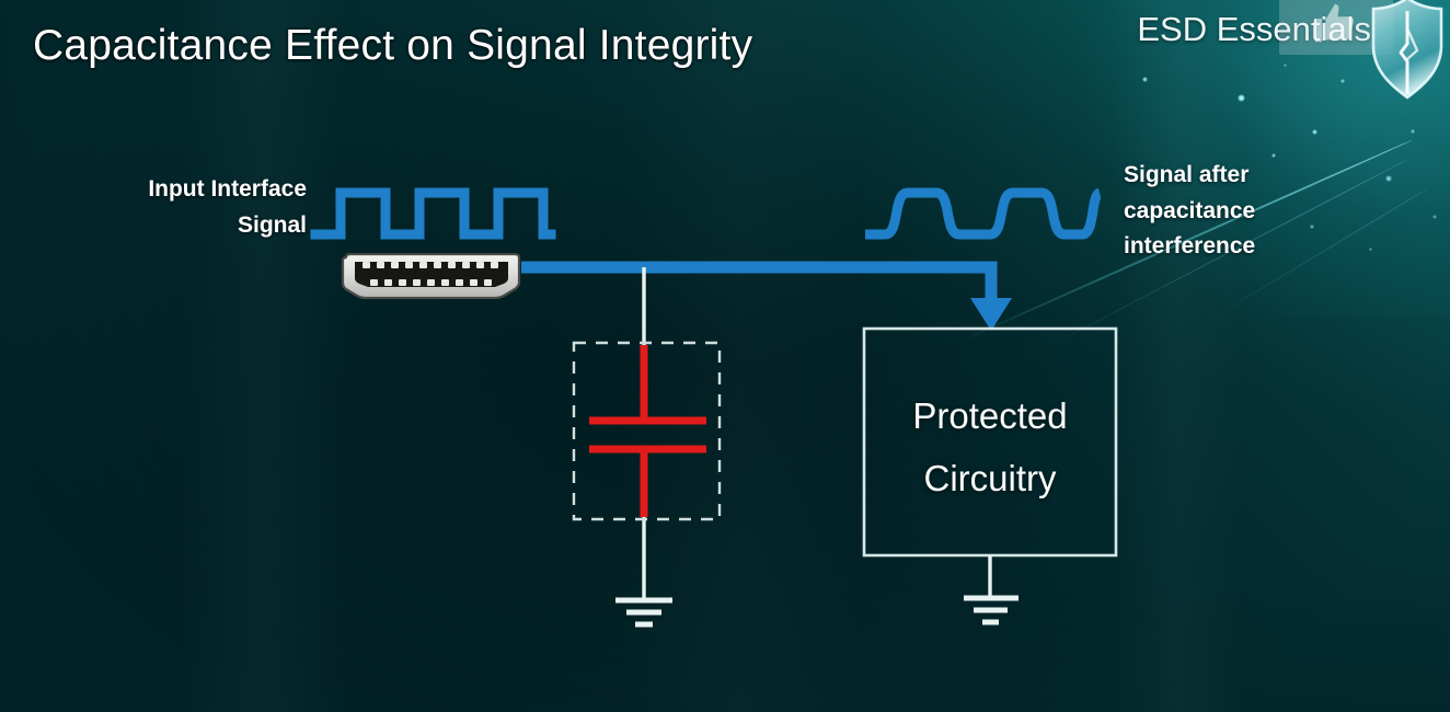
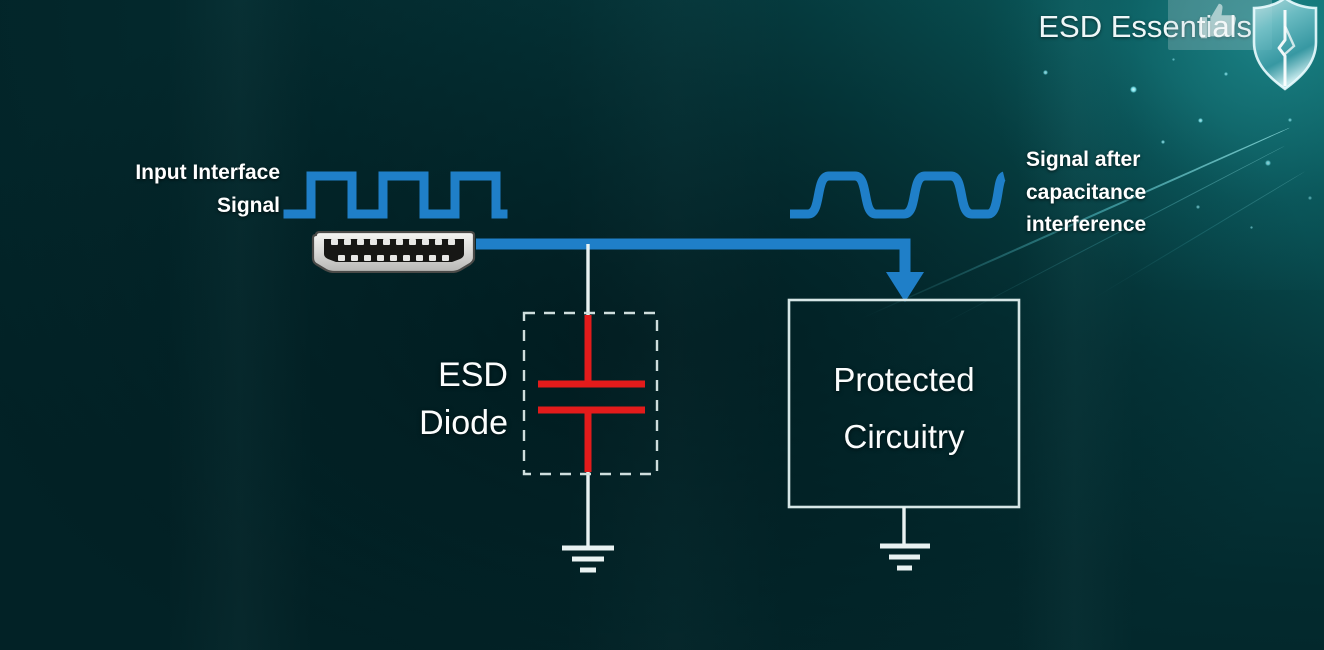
- Capacitance Effect on Signal Integrity
  ESD Essentials
  Input Interface
  Signal
  Signal after
  capacitance
  interference
+ ESD
+ Diode
  Protected
  Circuitry
